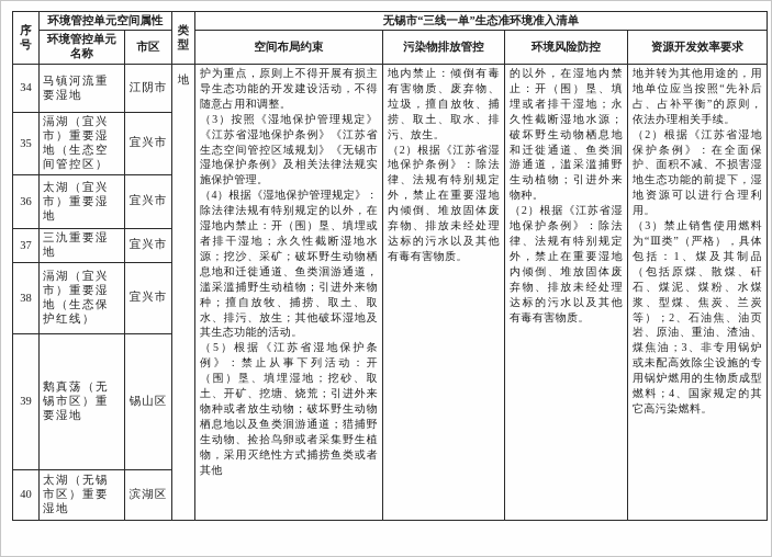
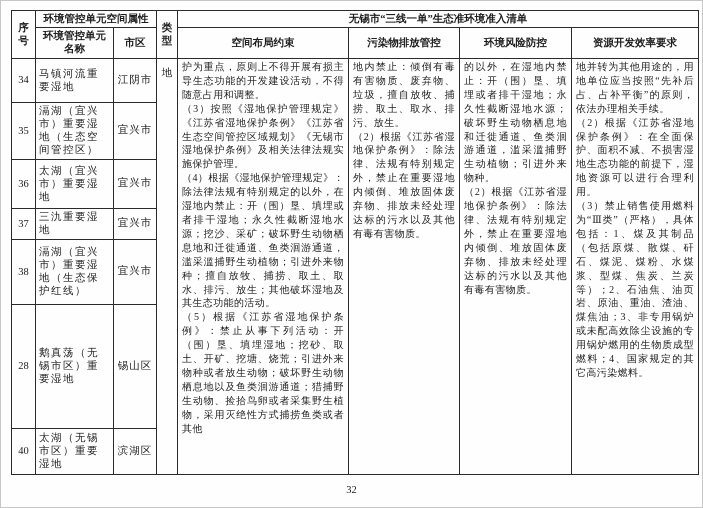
  序号	环境管控单元空间属性	类型	无锡市“三线一单”生态准环境准入清单
  环境管控单元名称	市区	空间布局约束	污染物排放管控	环境风险防控	资源开发效率要求
  34	马镇河流重要湿地	江阴市	地	护为重点，原则上不得开展有损主导生态功能的开发建设活动，不得随意占用和调整。 （3）按照《湿地保护管理规定》《江苏省湿地保护条例》《江苏省生态空间管控区域规划》《无锡市湿地保护条例》及相关法律法规实施保护管理。 （4）根据《湿地保护管理规定》：除法律法规有特别规定的以外，在湿地内禁止：开（围）垦、填埋或者排干湿地；永久性截断湿地水源；挖沙、采矿；破坏野生动物栖息地和迁徙通道、鱼类洄游通道，滥采滥捕野生动植物；引进外来物种；擅自放牧、捕捞、取土、取水、排污、放生；其他破坏湿地及其生态功能的活动。 （5）根据《江苏省湿地保护条例》：禁止从事下列活动：开（围）垦、填埋湿地；挖砂、取土、开矿、挖塘、烧荒；引进外来物种或者放生动物；破坏野生动物栖息地以及鱼类洄游通道；猎捕野生动物、捡拾鸟卵或者采集野生植物，采用灭绝性方式捕捞鱼类或者其他	地内禁止：倾倒有毒有害物质、废弃物、垃圾，擅自放牧、捕捞、取土、取水、排污、放生。 （2）根据《江苏省湿地保护条例》：除法律、法规有特别规定外，禁止在重要湿地内倾倒、堆放固体废弃物、排放未经处理达标的污水以及其他有毒有害物质。	的以外，在湿地内禁止：开（围）垦、填埋或者排干湿地；永久性截断湿地水源；破坏野生动物栖息地和迁徙通道、鱼类洄游通道，滥采滥捕野生动植物；引进外来物种。 （2）根据《江苏省湿地保护条例》：除法律、法规有特别规定外，禁止在重要湿地内倾倒、堆放固体废弃物、排放未经处理达标的污水以及其他有毒有害物质。	地并转为其他用途的，用地单位应当按照“先补后占、占补平衡”的原则，依法办理相关手续。 （2）根据《江苏省湿地保护条例》：在全面保护、面积不减、不损害湿地生态功能的前提下，湿地资源可以进行合理利用。 （3）禁止销售使用燃料为“Ⅲ类”（严格），具体包括：1、煤及其制品（包括原煤、散煤、矸石、煤泥、煤粉、水煤浆、型煤、焦炭、兰炭等）；2、石油焦、油页岩、原油、重油、渣油、煤焦油；3、非专用锅炉或未配高效除尘设施的专用锅炉燃用的生物质成型燃料；4、国家规定的其它高污染燃料。
  35	滆湖（宜兴市）重要湿地（生态空间管控区）	宜兴市
  36	太湖（宜兴市）重要湿地	宜兴市
  37	三氿重要湿地	宜兴市
  38	滆湖（宜兴市）重要湿地（生态保护红线）	宜兴市
- 39	鹅真荡（无锡市区）重要湿地	锡山区
+ 28	鹅真荡（无锡市区）重要湿地	锡山区
  40	太湖（无锡市区）重要湿地	滨湖区
+ 32
